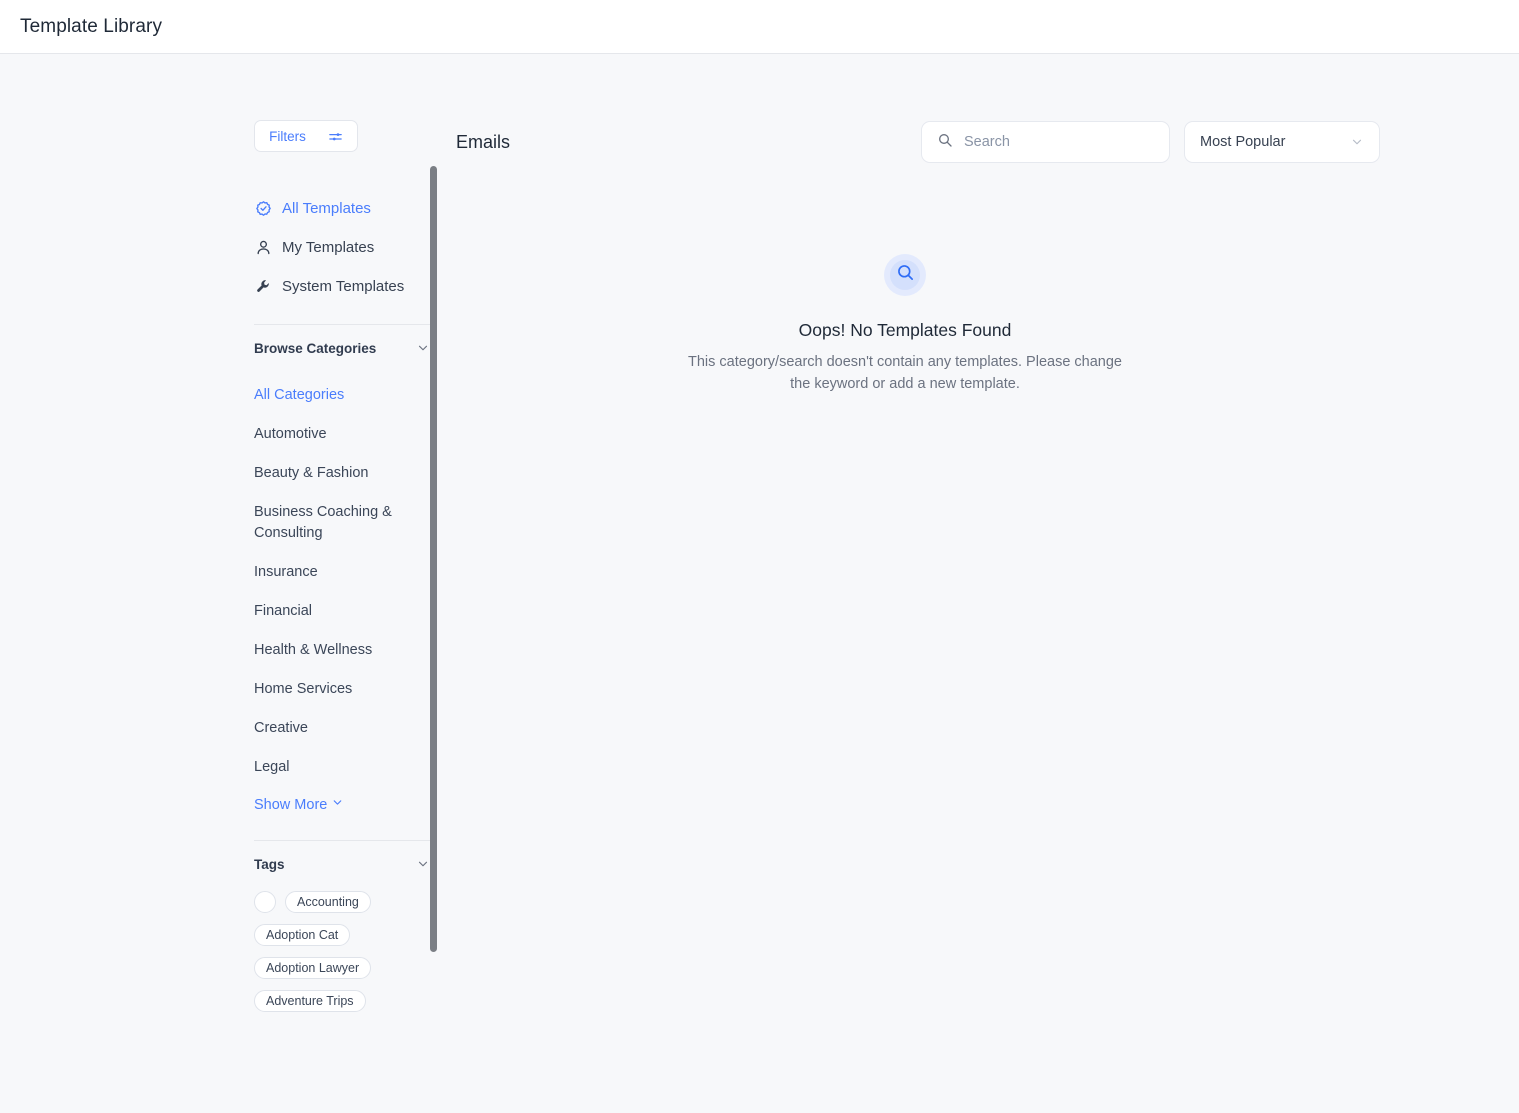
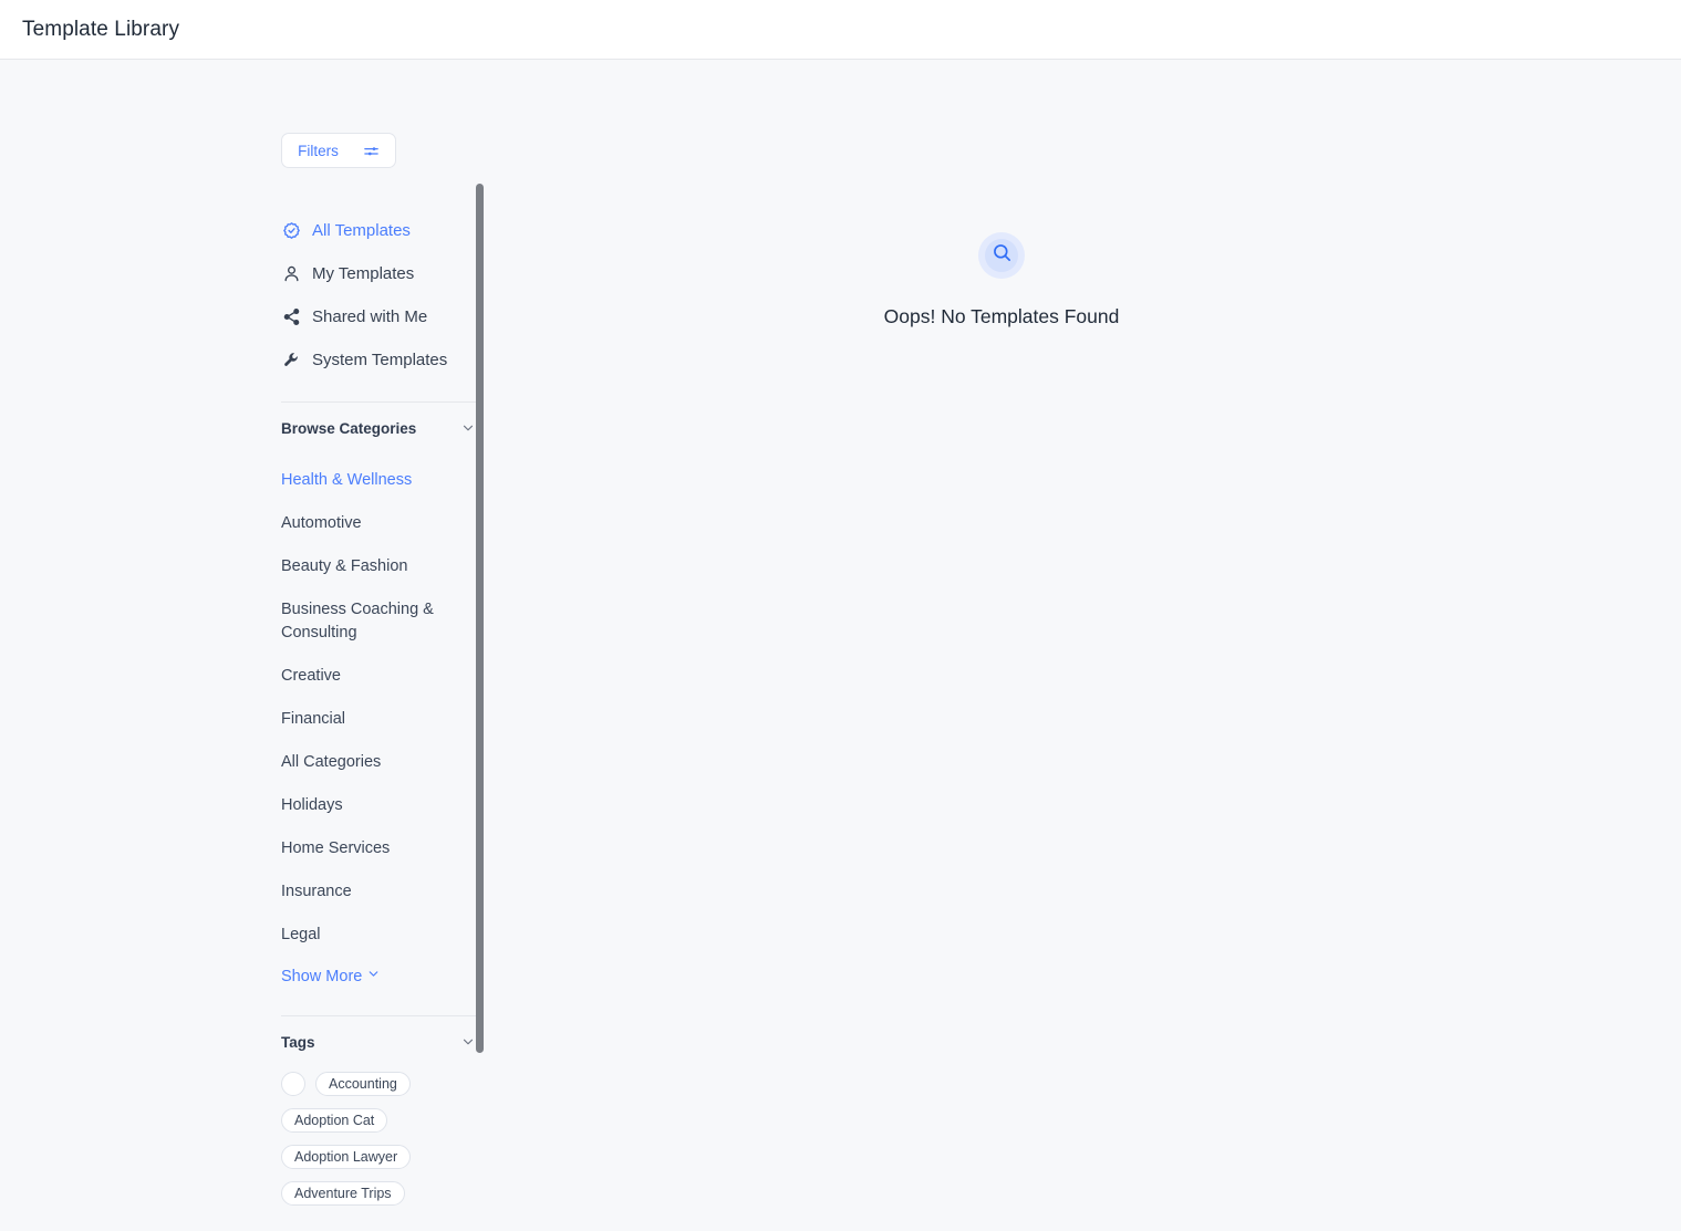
  Template Library
  Filters
  All Templates
  My Templates
+ Shared with Me
  System Templates
  Browse Categories
- All Categories
+ Health & Wellness
  Automotive
  Beauty & Fashion
  Business Coaching & Consulting
- Insurance
+ Creative
  Financial
- Health & Wellness
+ All Categories
+ Holidays
  Home Services
- Creative
+ Insurance
  Legal
  Show More
  Tags
  Accounting
  Adoption Cat
  Adoption Lawyer
  Adventure Trips
- Emails
- Search
- Most Popular
  Oops! No Templates Found
- This category/search doesn't contain any templates. Please change the keyword or add a new template.
